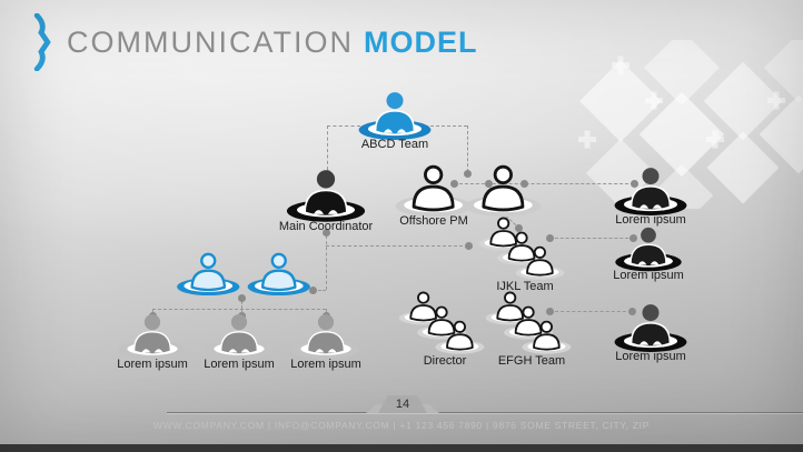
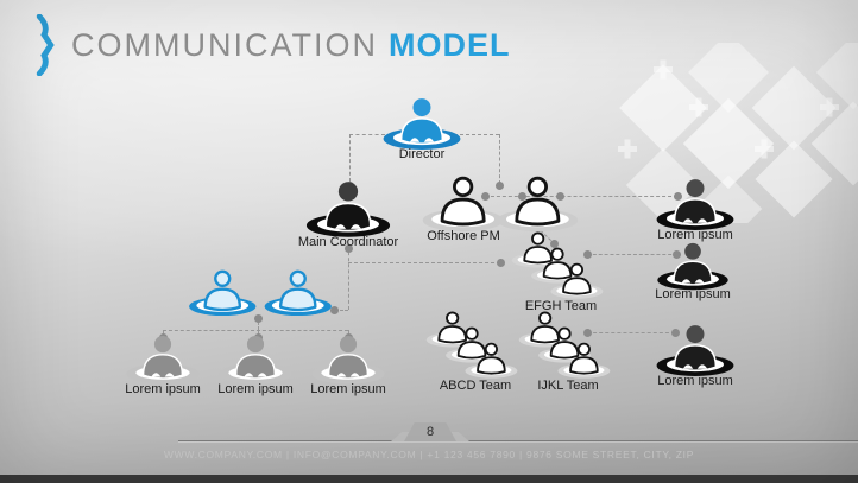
  COMMUNICATION MODEL
- ABCD Team
+ Director
  Main Coordinator
  Offshore PM
  Lorem ipsum
- IJKL Team
+ EFGH Team
  Lorem ipsum
  Lorem ipsum
  Lorem ipsum
  Lorem ipsum
- Director
+ ABCD Team
- EFGH Team
+ IJKL Team
  Lorem ipsum
- 14
+ 8
  WWW.COMPANY.COM | INFO@COMPANY.COM | +1 123 456 7890 | 9876 SOME STREET, CITY, ZIP
